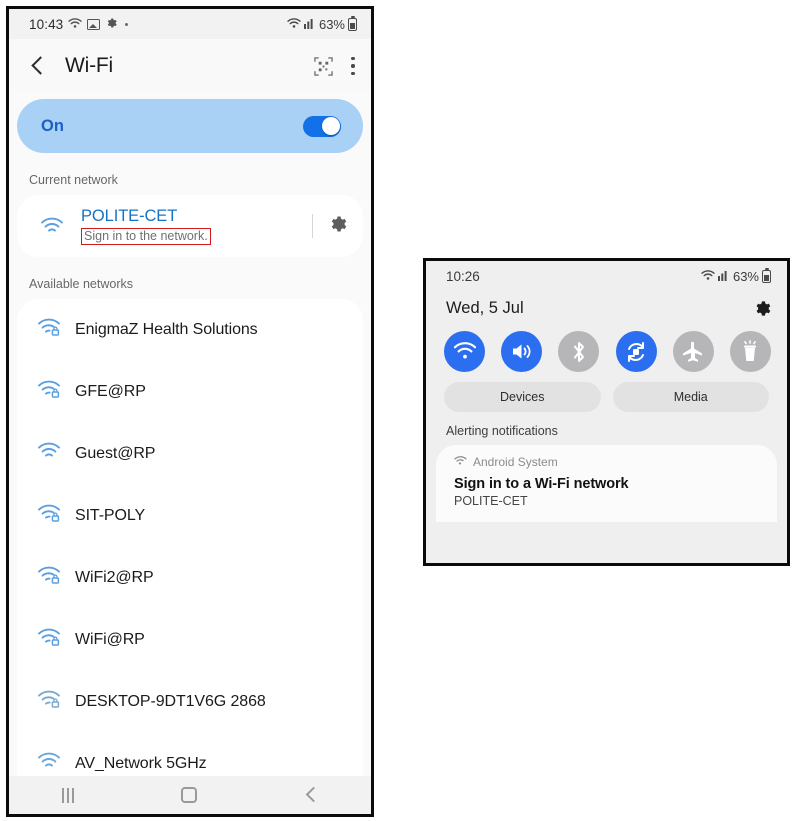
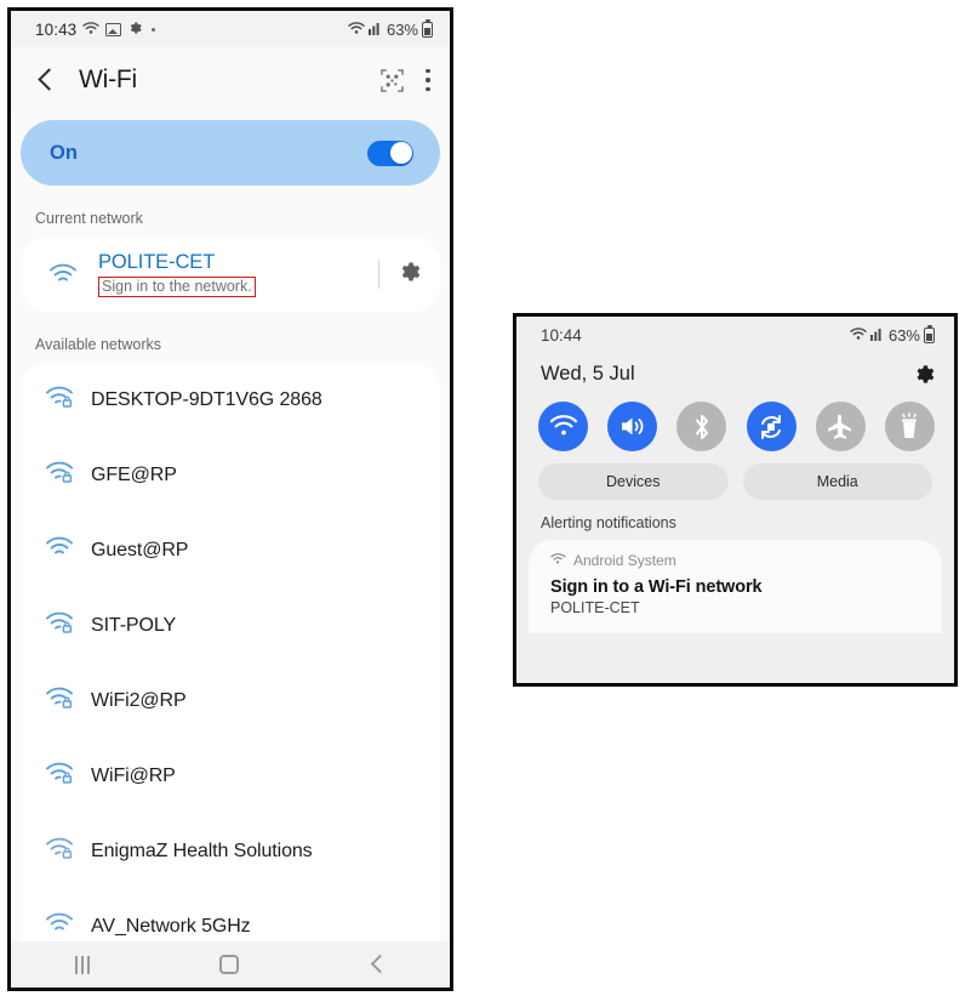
  10:43
  63%
  Wi-Fi
  On
  Current network
  POLITE-CET
  Sign in to the network.
  Available networks
- EnigmaZ Health Solutions
+ DESKTOP-9DT1V6G 2868
  GFE@RP
  Guest@RP
  SIT-POLY
  WiFi2@RP
  WiFi@RP
- DESKTOP-9DT1V6G 2868
+ EnigmaZ Health Solutions
  AV_Network 5GHz
- 10:26
+ 10:44
  63%
  Wed, 5 Jul
  Devices
  Media
  Alerting notifications
  Android System
  Sign in to a Wi-Fi network
  POLITE-CET
